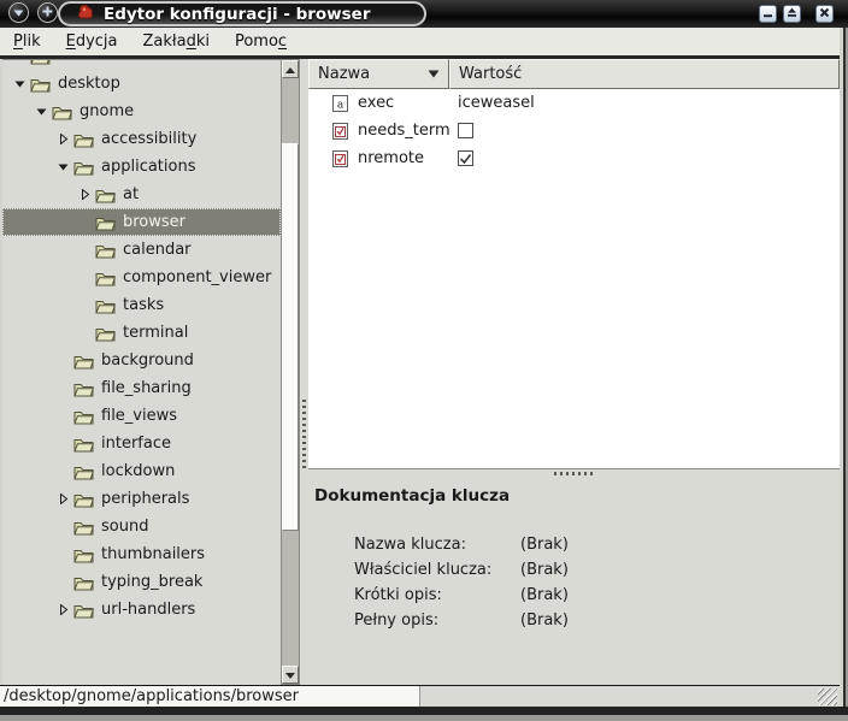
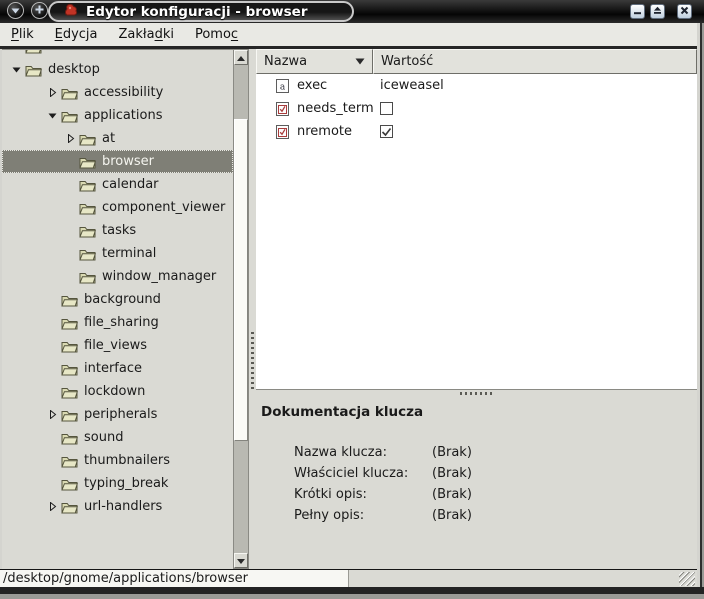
  Edytor konfiguracji - browser
  Plik
  Edycja
  Zakładki
  Pomoc
  desktop
- gnome
  accessibility
  applications
  at
  browser
  calendar
  component_viewer
  tasks
  terminal
+ window_manager
  background
  file_sharing
  file_views
  interface
  lockdown
  peripherals
  sound
  thumbnailers
  typing_break
  url-handlers
  Nazwa
  Wartość
  a
  exec
  iceweasel
  needs_term
  nremote
  Dokumentacja klucza
  Nazwa klucza:
  (Brak)
  Właściciel klucza:
  (Brak)
  Krótki opis:
  (Brak)
  Pełny opis:
  (Brak)
  /desktop/gnome/applications/browser
